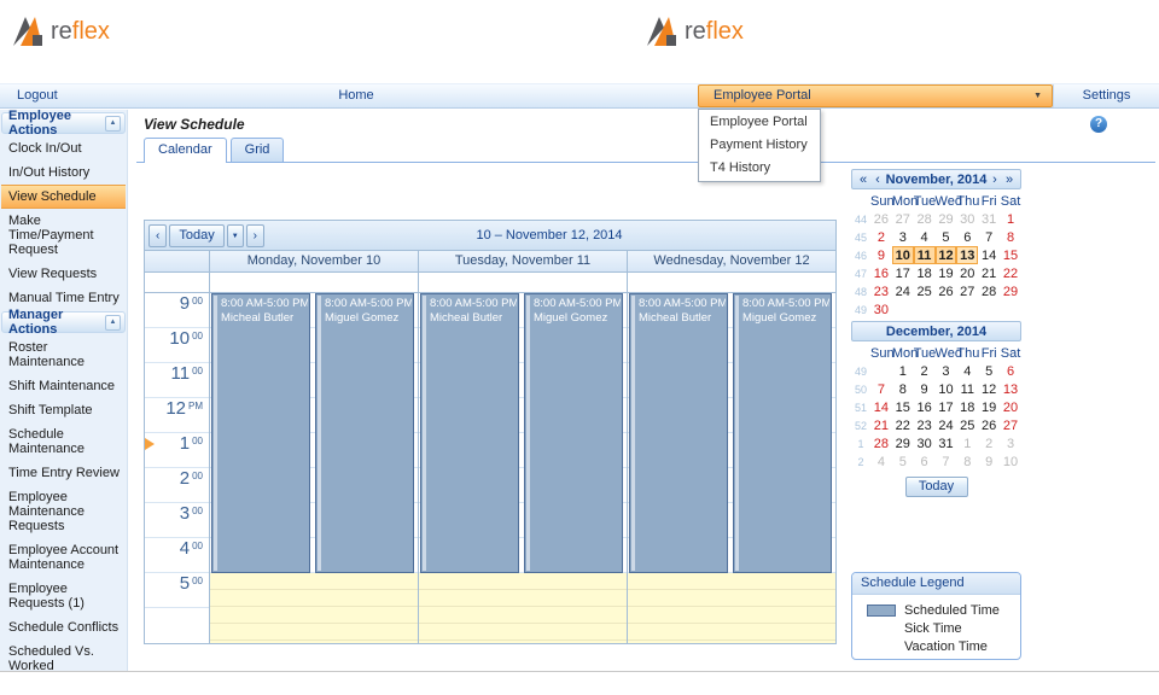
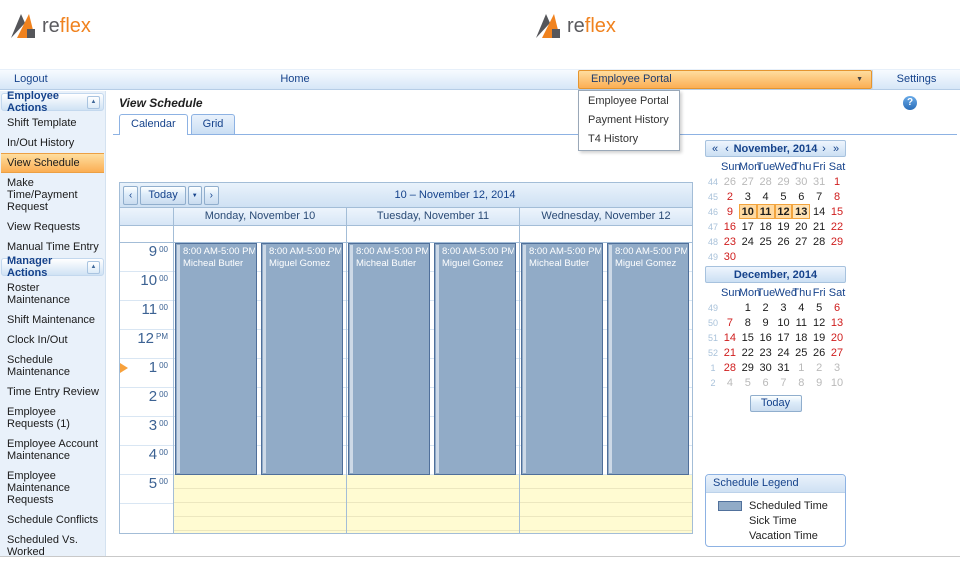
  reflex
  reflex
  Logout
  Home
  Employee Portal
  Settings
  Employee Portal
  Payment History
  T4 History
  Employee Actions
- Clock In/Out
+ Shift Template
  In/Out History
  View Schedule
  Make Time/Payment Request
  View Requests
  Manual Time Entry
  Manager Actions
  Roster Maintenance
  Shift Maintenance
- Shift Template
+ Clock In/Out
  Schedule Maintenance
  Time Entry Review
- Employee Maintenance Requests
+ Employee Requests (1)
  Employee Account Maintenance
- Employee Requests (1)
+ Employee Maintenance Requests
  Schedule Conflicts
  Scheduled Vs. Worked
  View Schedule
  ?
  Calendar
  Grid
  ‹
  Today
  ›
  10 – November 12, 2014
  Monday, November 10
  Tuesday, November 11
  Wednesday, November 12
  9
  00
  10
  00
  11
  00
  12
  PM
  1
  00
  2
  00
  3
  00
  4
  00
  5
  00
  8:00 AM-5:00 PM
  Micheal Butler
  8:00 AM-5:00 PM
  Miguel Gomez
  8:00 AM-5:00 PM
  Micheal Butler
  8:00 AM-5:00 PM
  Miguel Gomez
  8:00 AM-5:00 PM
  Micheal Butler
  8:00 AM-5:00 PM
  Miguel Gomez
  «
  ‹
  November, 2014
  ›
  »
  	Sun	Mo	Tue	We	Thu	Fri	Sat
  44	26	27	28	29	30	31	1
  45	2	3	4	5	6	7	8
  46	9	10	11	12	13	14	15
  47	16	17	18	19	20	21	22
  48	23	24	25	26	27	28	29
  49	30
  December, 2014
  	Sun	Mo	Tue	We	Thu	Fri	Sat
  49		1	2	3	4	5	6
  50	7	8	9	10	11	12	13
  51	14	15	16	17	18	19	20
  52	21	22	23	24	25	26	27
  1	28	29	30	31	1	2	3
  2	4	5	6	7	8	9	10
  Today
  Schedule Legend
  Scheduled Time
  Sick Time
  Vacation Time
